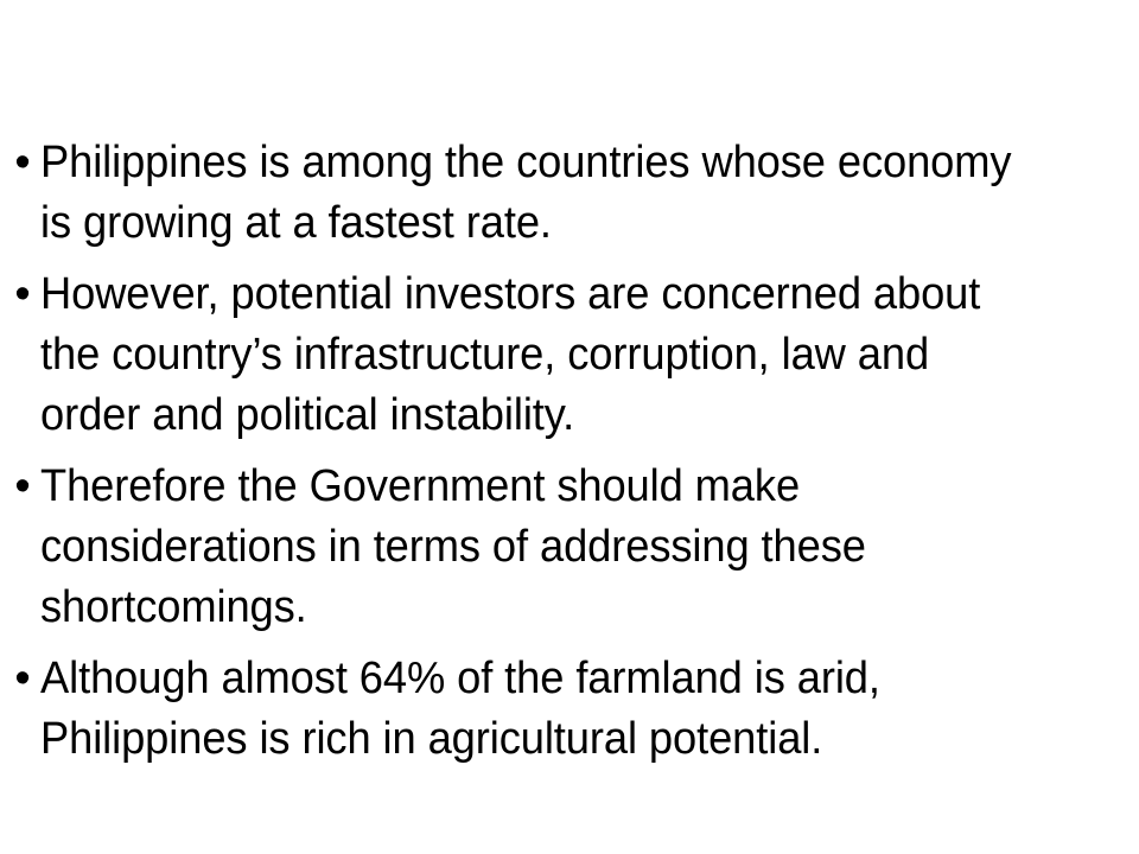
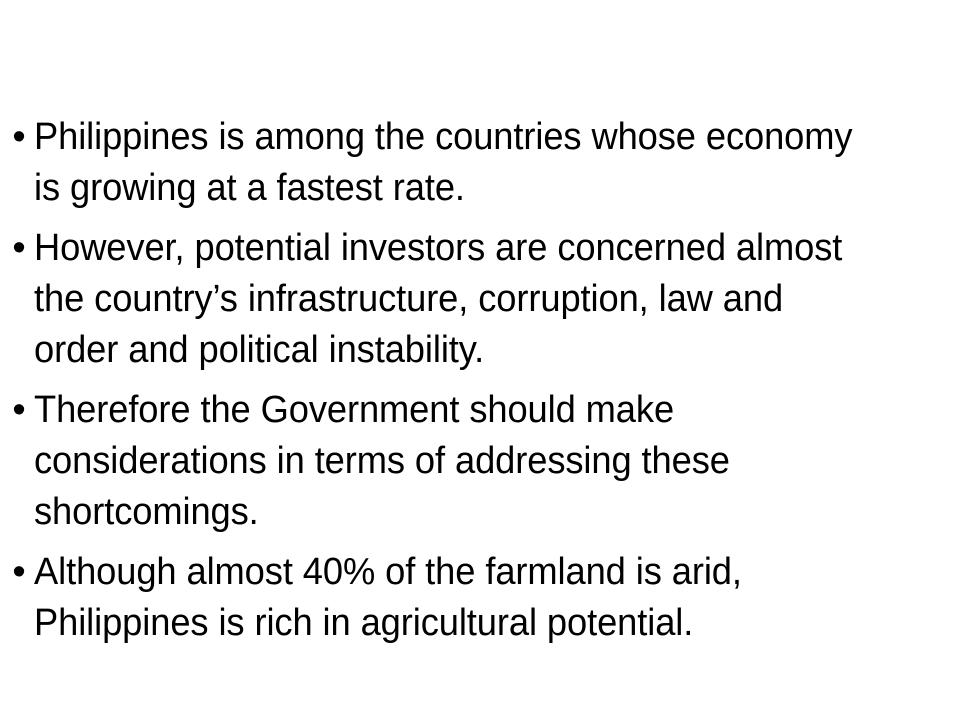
  •
  Philippines is among the countries whose economy is growing at a fastest rate.
  •
- However, potential investors are concerned about the country’s infrastructure, corruption, law and order and political instability.
+ However, potential investors are concerned almost the country’s infrastructure, corruption, law and order and political instability.
  •
  Therefore the Government should make considerations in terms of addressing these shortcomings.
  •
- Although almost 64% of the farmland is arid, Philippines is rich in agricultural potential.
+ Although almost 40% of the farmland is arid, Philippines is rich in agricultural potential.
